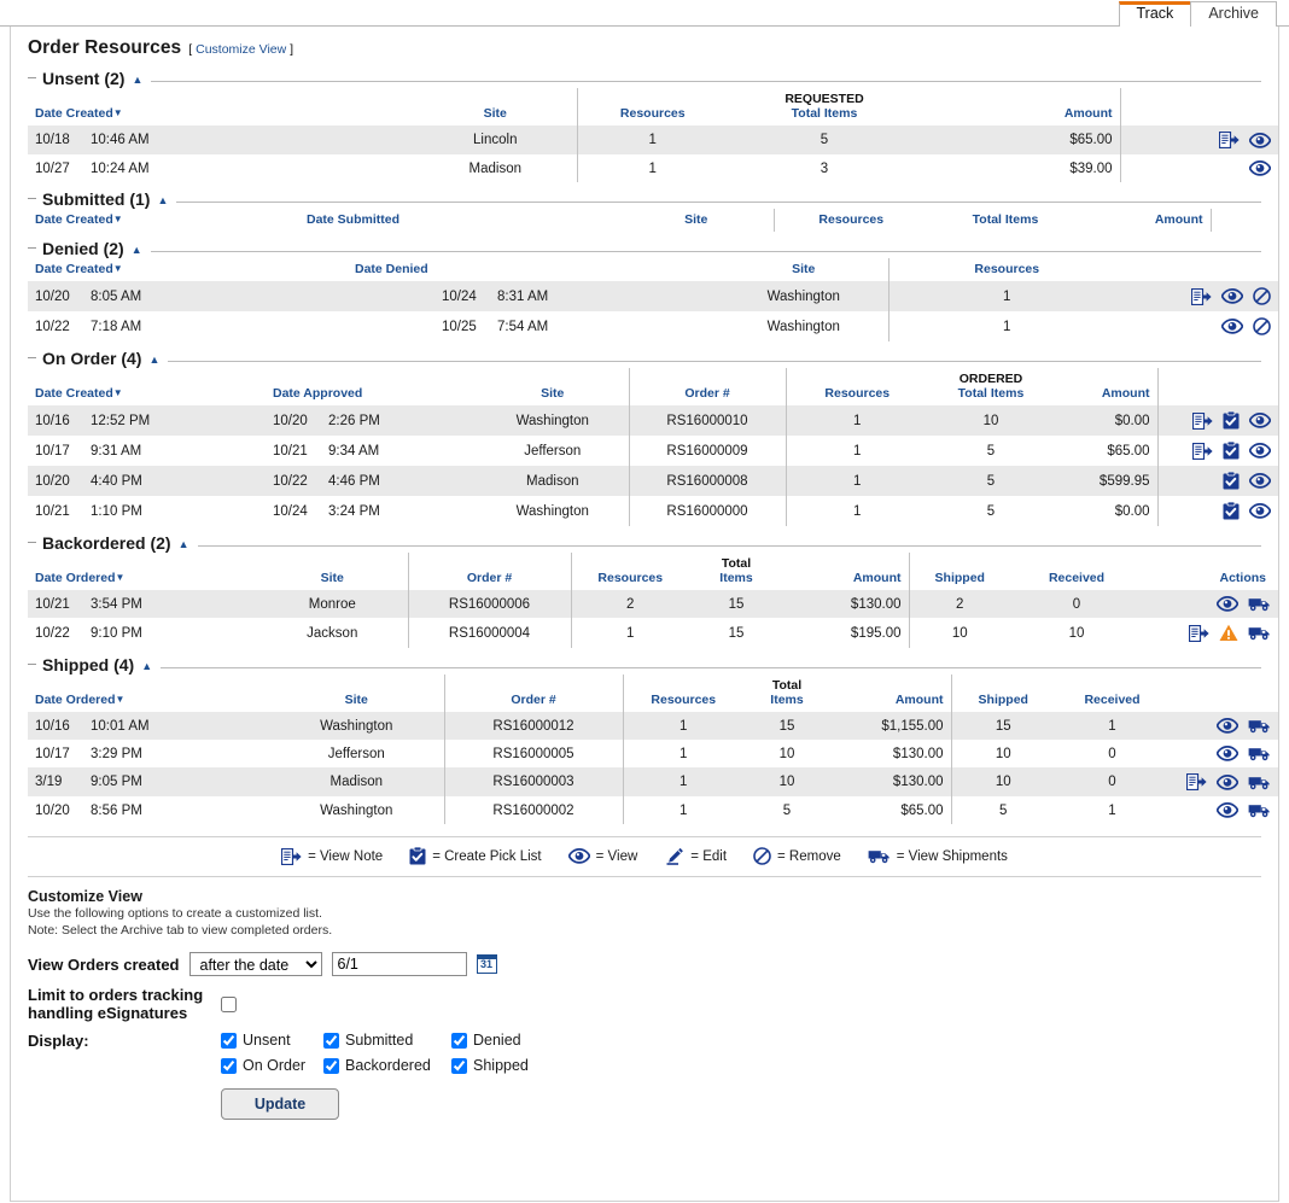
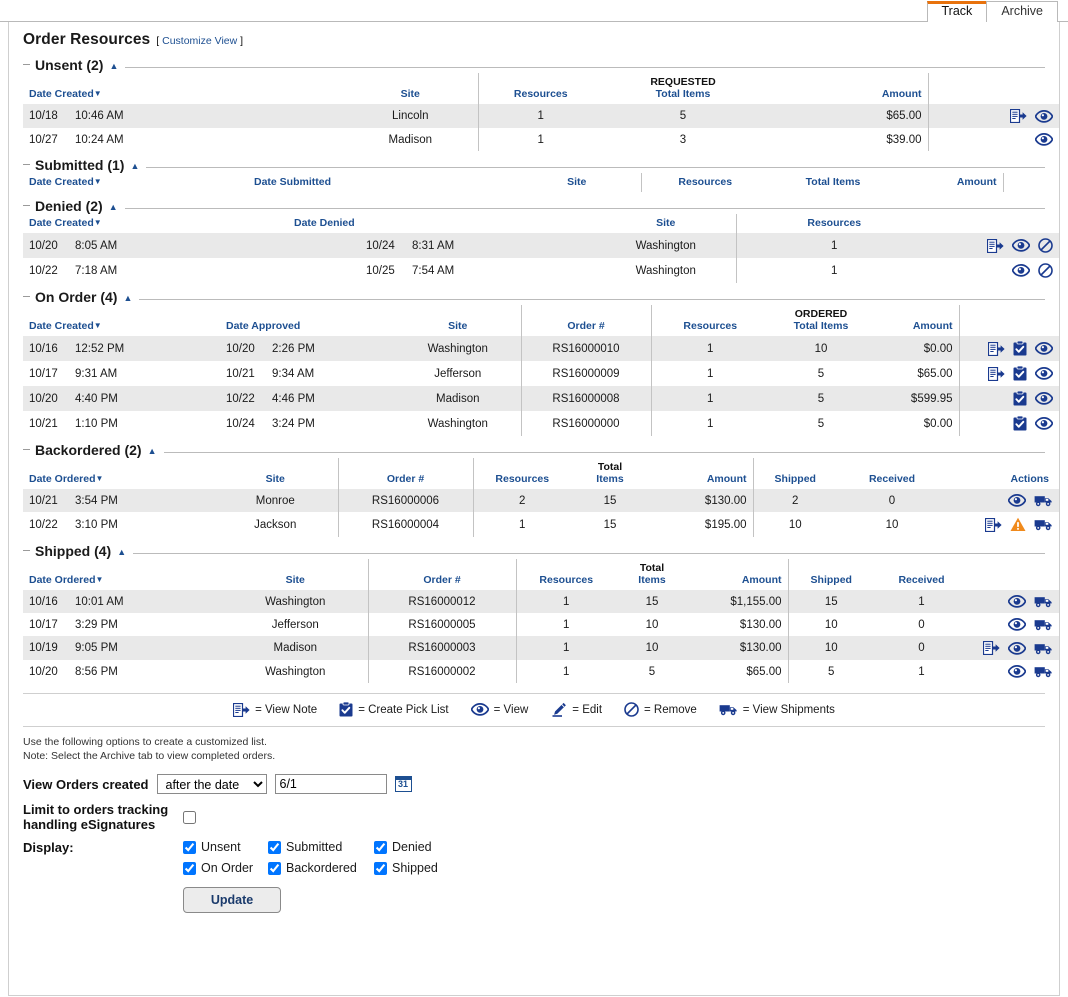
  Track
  Archive
  Order Resources
  [ Customize View ]
  Unsent (2)
  ▲
  Date Created▼	Site	Resources	REQUESTEDTotal Items	Amount
  10/18 10:46 AM	Lincoln	1	5	$65.00
  10/27 10:24 AM	Madison	1	3	$39.00
  Submitted (1)
  ▲
  Date Created▼	Date Submitted	Site	Resources	Total Items	Amount
  Denied (2)
  ▲
  Date Created▼	Date Denied	Site	Resources
  10/20 8:05 AM	10/24 8:31 AM	Washington	1
  10/22 7:18 AM	10/25 7:54 AM	Washington	1
  On Order (4)
  ▲
  Date Created▼	Date Approved	Site	Order #	Resources	ORDEREDTotal Items	Amount
  10/16 12:52 PM	10/20 2:26 PM	Washington	RS16000010	1	10	$0.00
  10/17 9:31 AM	10/21 9:34 AM	Jefferson	RS16000009	1	5	$65.00
  10/20 4:40 PM	10/22 4:46 PM	Madison	RS16000008	1	5	$599.95
  10/21 1:10 PM	10/24 3:24 PM	Washington	RS16000000	1	5	$0.00
  Backordered (2)
  ▲
  Date Ordered▼	Site	Order #	Resources	TotalItems	Amount	Shipped	Received	Actions
  10/21 3:54 PM	Monroe	RS16000006	2	15	$130.00	2	0
- 10/22 9:10 PM	Jackson	RS16000004	1	15	$195.00	10	10
+ 10/22 3:10 PM	Jackson	RS16000004	1	15	$195.00	10	10
  Shipped (4)
  ▲
  Date Ordered▼	Site	Order #	Resources	TotalItems	Amount	Shipped	Received
  10/16 10:01 AM	Washington	RS16000012	1	15	$1,155.00	15	1
  10/17 3:29 PM	Jefferson	RS16000005	1	10	$130.00	10	0
- 3/19 9:05 PM	Madison	RS16000003	1	10	$130.00	10	0
+ 10/19 9:05 PM	Madison	RS16000003	1	10	$130.00	10	0
  10/20 8:56 PM	Washington	RS16000002	1	5	$65.00	5	1
  = View Note
  = Create Pick List
  = View
  = Edit
  = Remove
  = View Shipments
- Customize View
  Use the following options to create a customized list.
  Note: Select the Archive tab to view completed orders.
  View Orders created
  after the date
  6/1
  31
  Limit to orders tracking
  handling eSignatures
  Display:
  Unsent
  Submitted
  Denied
  On Order
  Backordered
  Shipped
  Update
